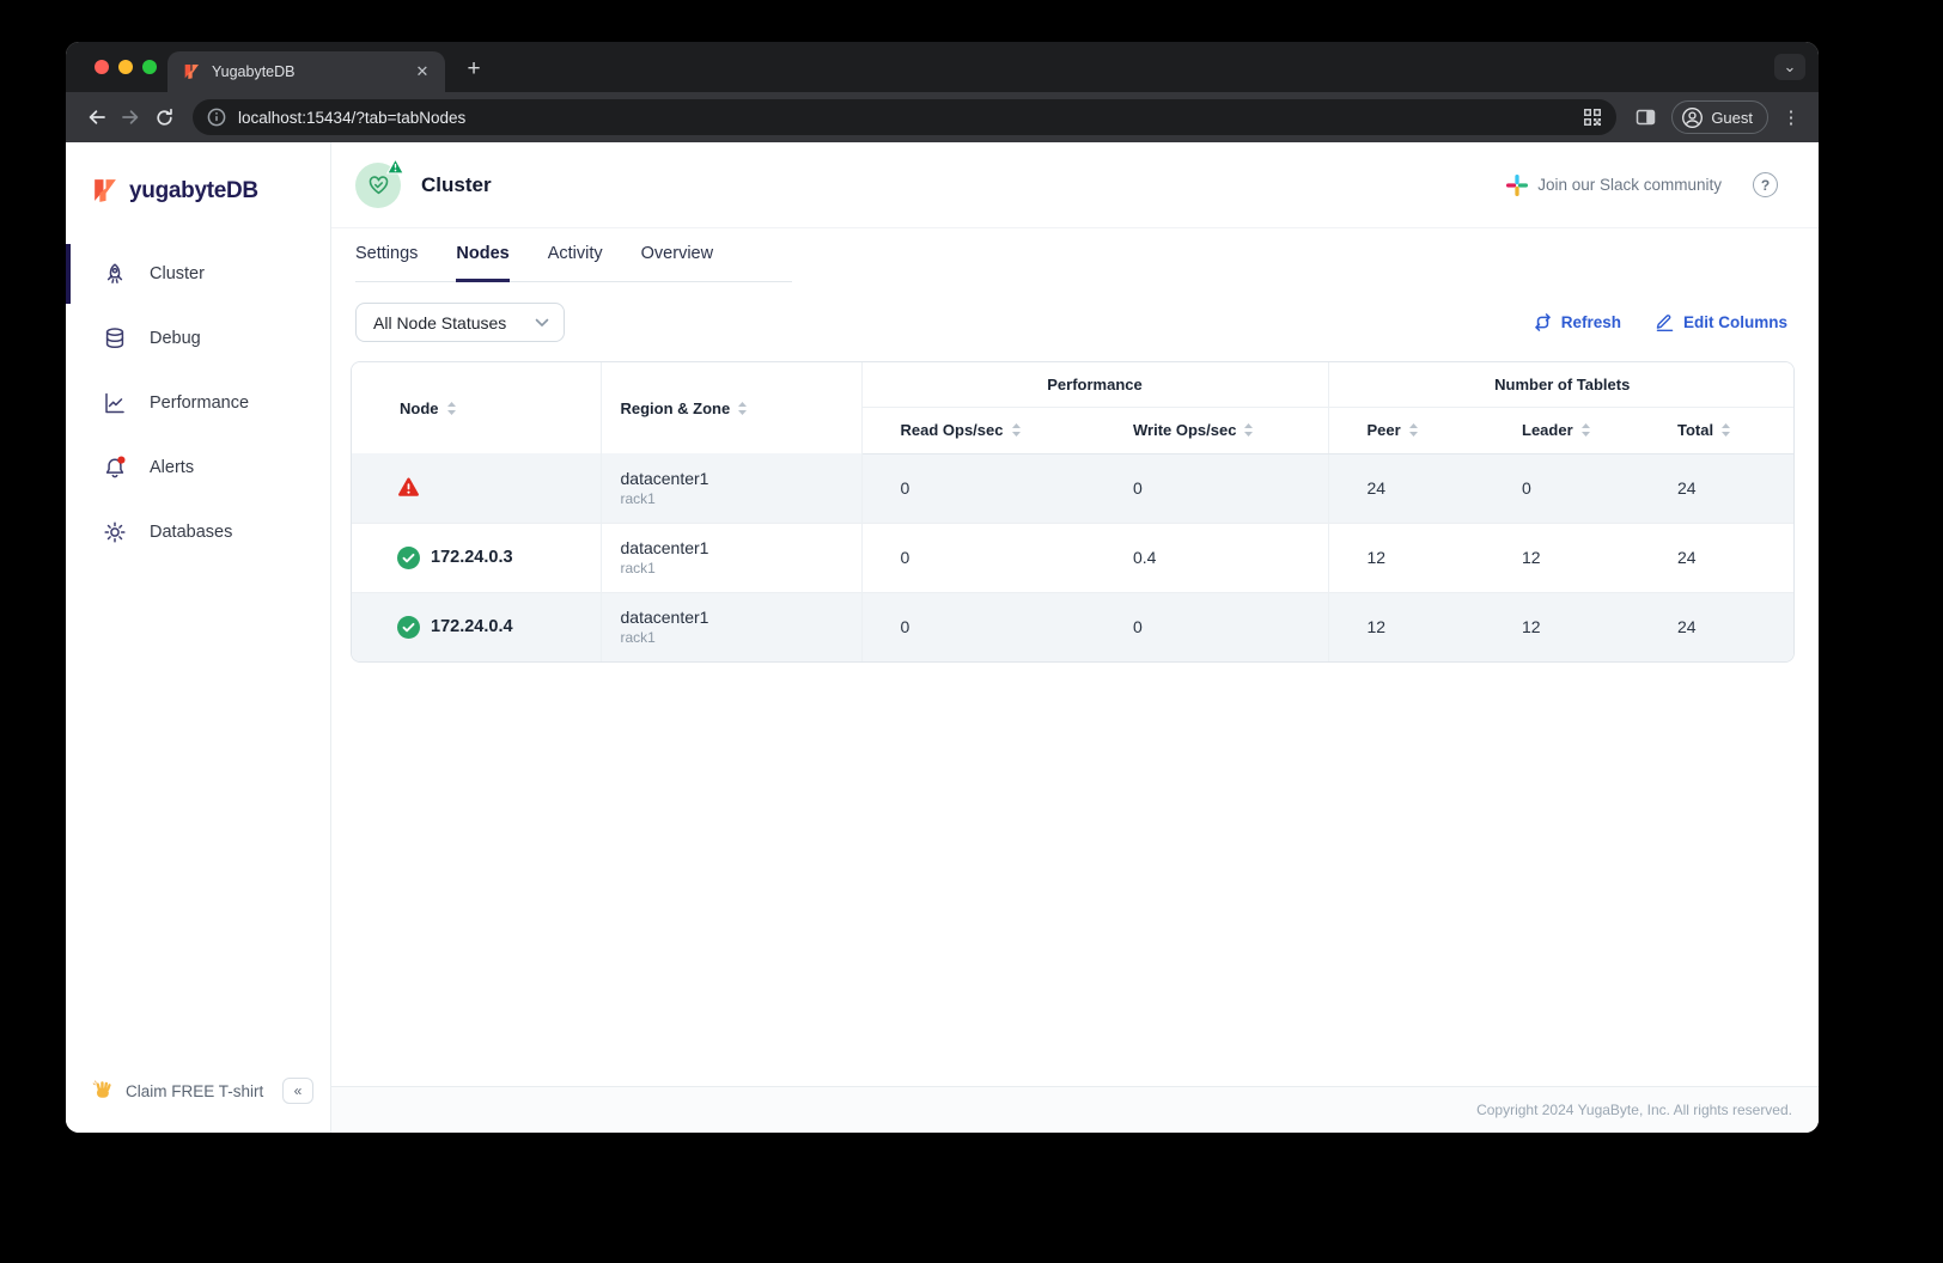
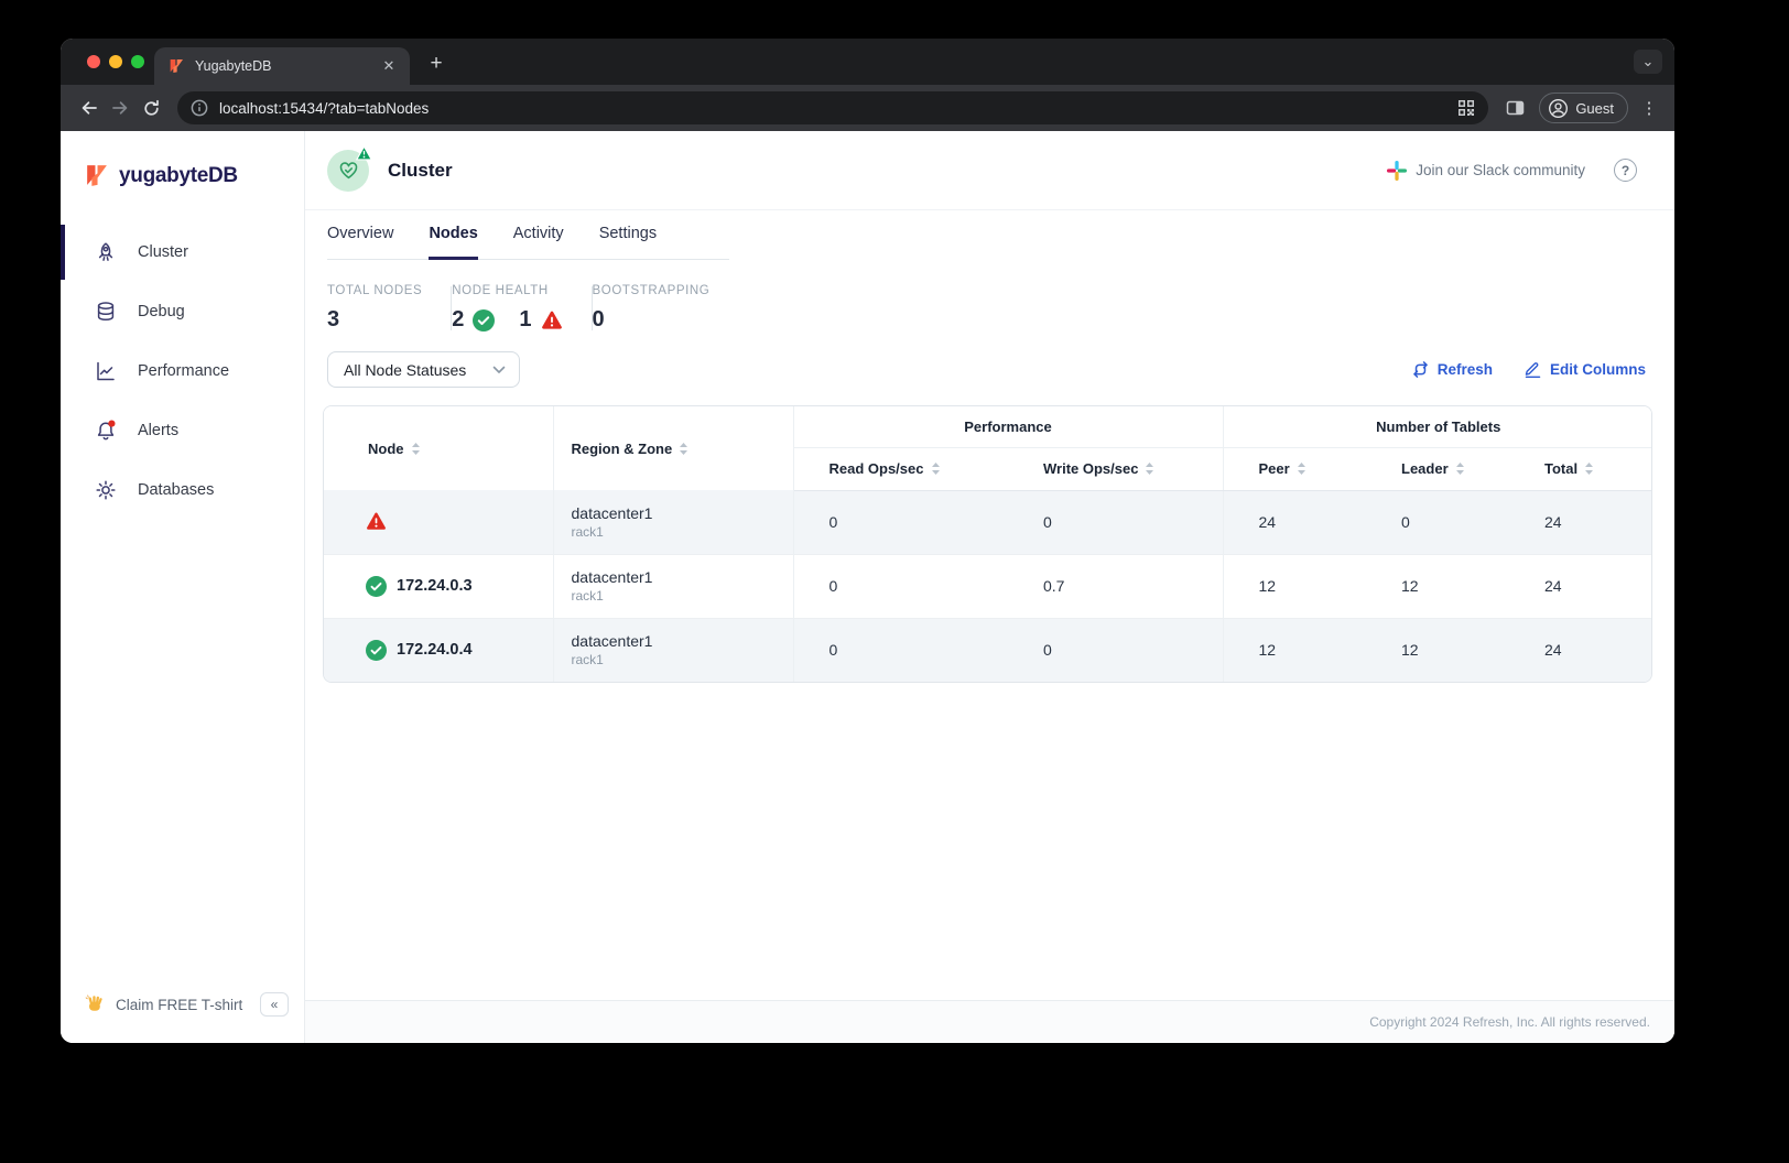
  YugabyteDB
  ✕
  +
  ⌄
  localhost:15434/?tab=tabNodes
  Guest
  ⋮
  yugabyteDB
  Cluster
  Debug
  Performance
  Alerts
  Databases
  Claim FREE T-shirt
  «
  Cluster
  Join our Slack community
  ?
- Settings
+ Overview
  Nodes
  Activity
- Overview
+ Settings
+ TOTAL NODES
+ 3
+ NODE HEALTH
+ 2
+ 1
+ BOOTSTRAPPING
+ 0
  All Node Statuses
  Refresh
  Edit Columns
  Node	Region & Zone	Performance	Number of Tablets
  Read Ops/sec	Write Ops/sec	Peer	Leader	Total
  	datacenter1 rack1	0	0	24	0	24
- 172.24.0.3	datacenter1 rack1	0	0.4	12	12	24
+ 172.24.0.3	datacenter1 rack1	0	0.7	12	12	24
  172.24.0.4	datacenter1 rack1	0	0	12	12	24
- Copyright 2024 YugaByte, Inc. All rights reserved.
+ Copyright 2024 Refresh, Inc. All rights reserved.
